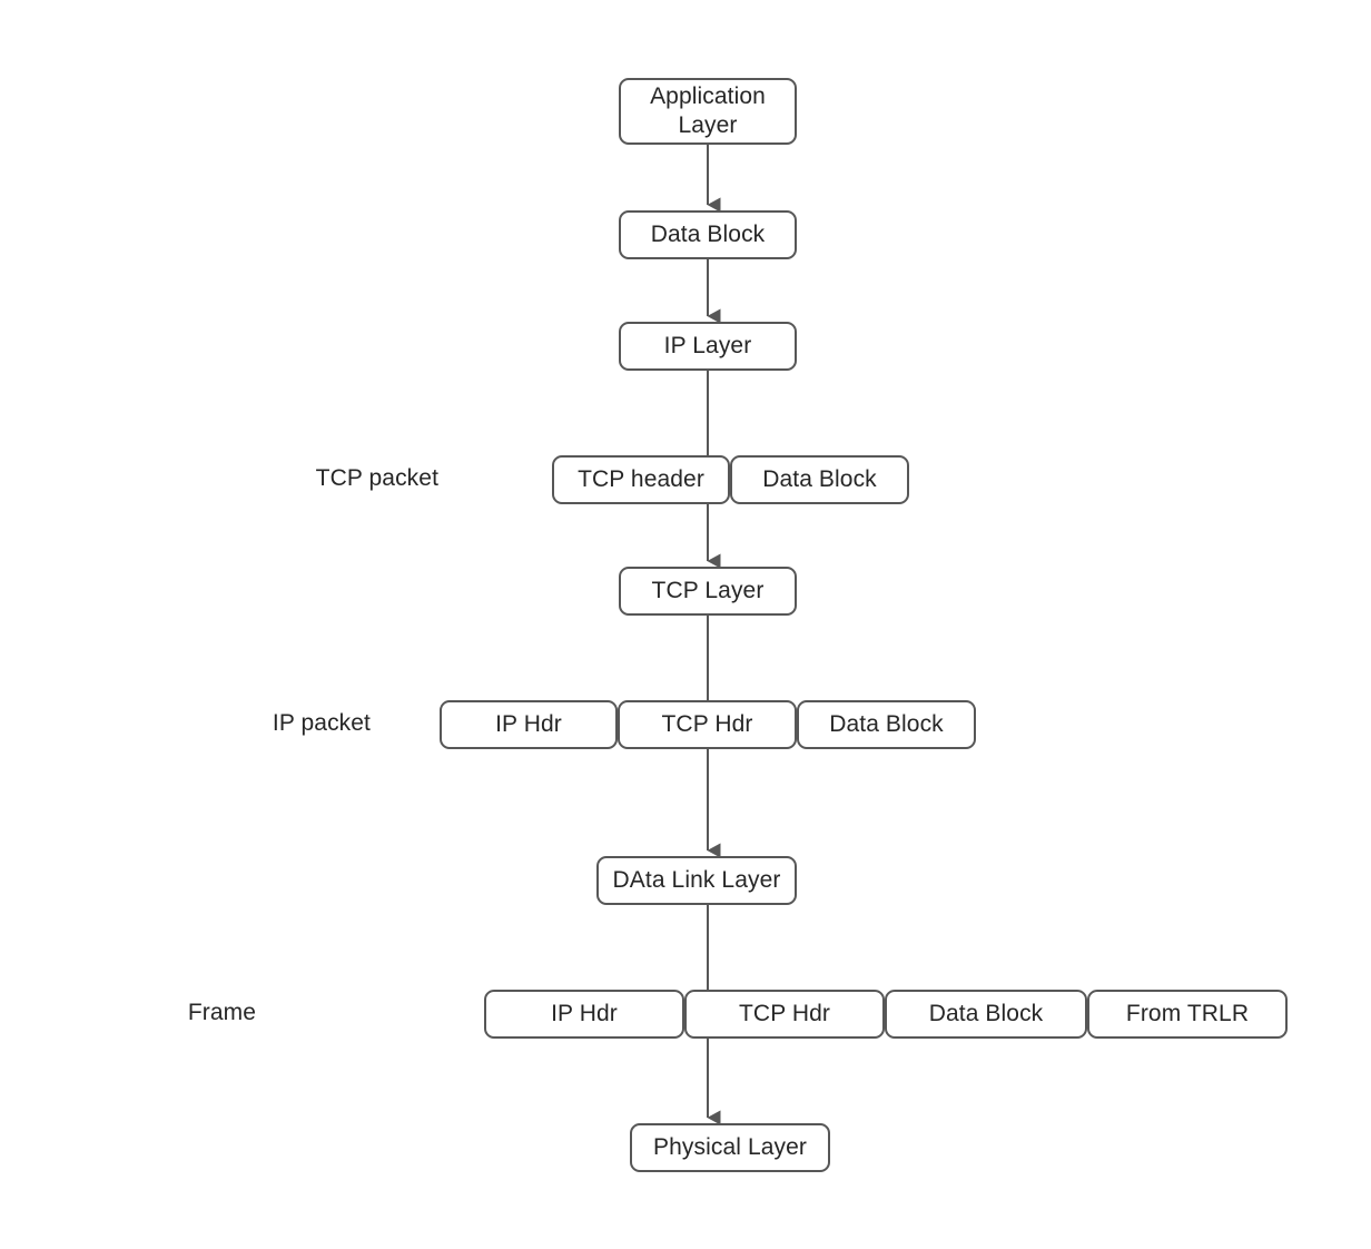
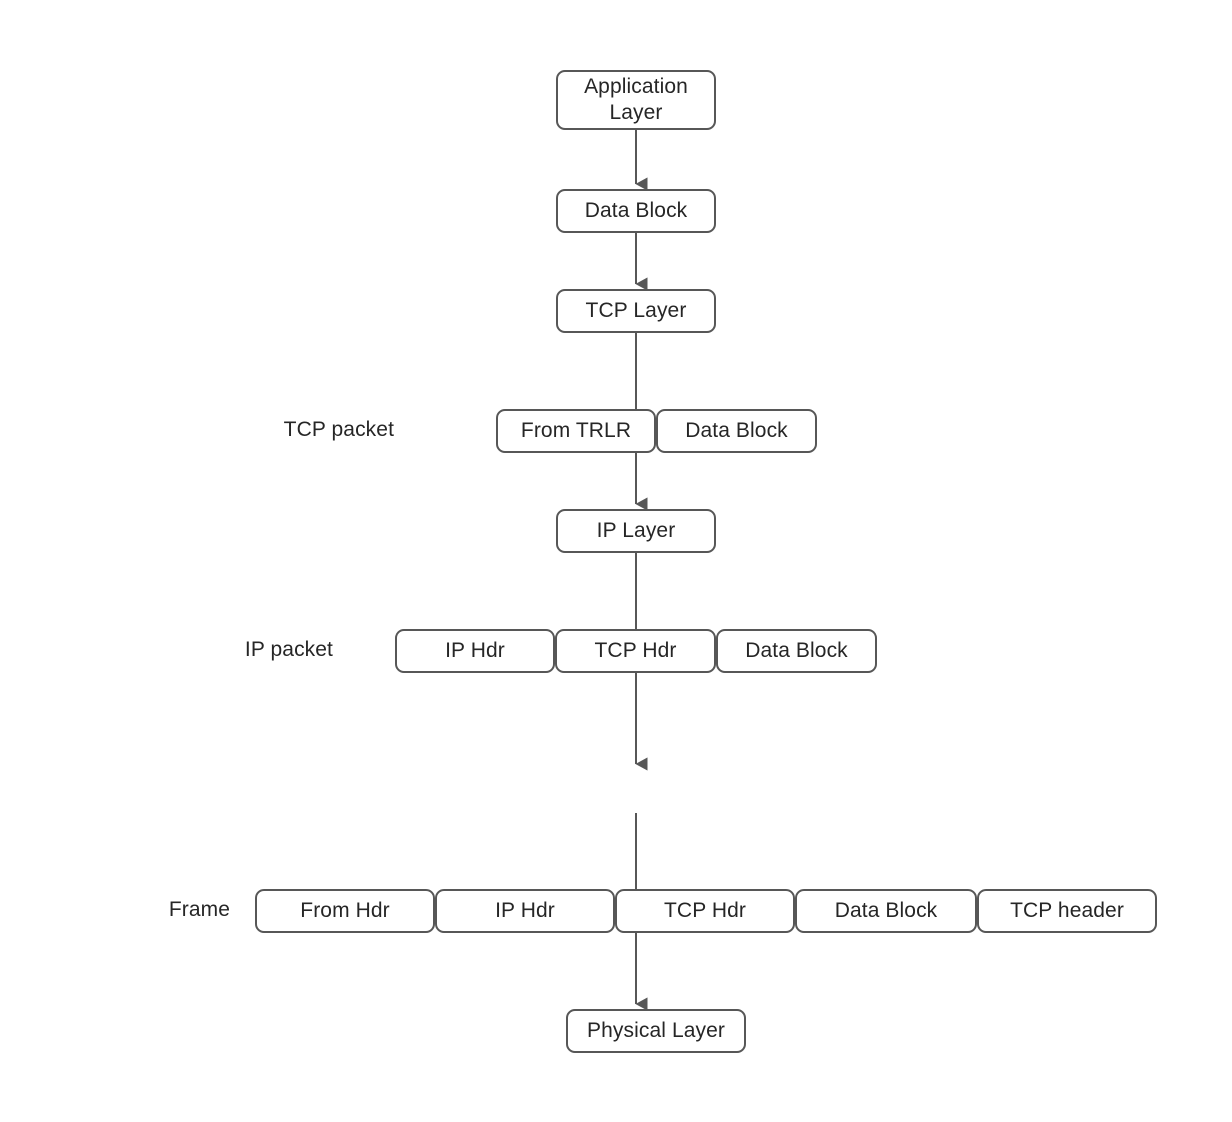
  Application
  Layer
  Data Block
- IP Layer
+ TCP Layer
  TCP packet
- TCP header
+ From TRLR
  Data Block
- TCP Layer
+ IP Layer
  IP packet
  IP Hdr
  TCP Hdr
  Data Block
- DAta Link Layer
  Frame
+ From Hdr
  IP Hdr
  TCP Hdr
  Data Block
- From TRLR
+ TCP header
  Physical Layer
